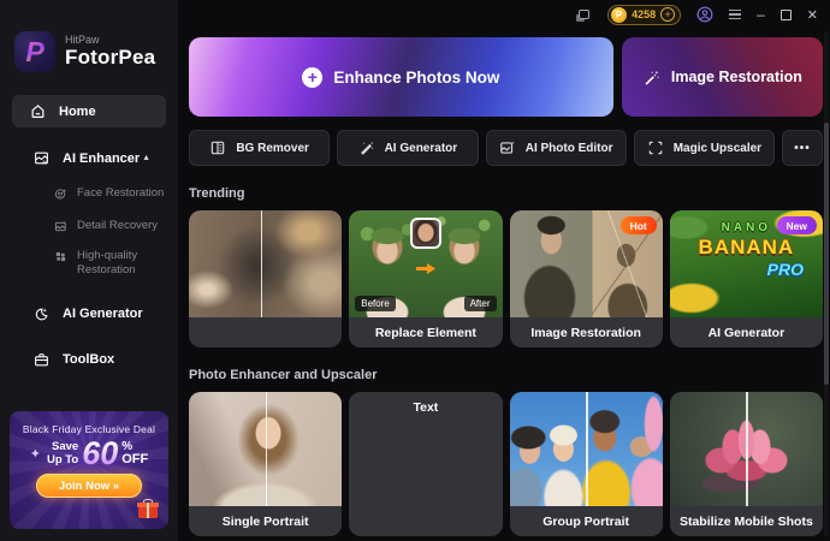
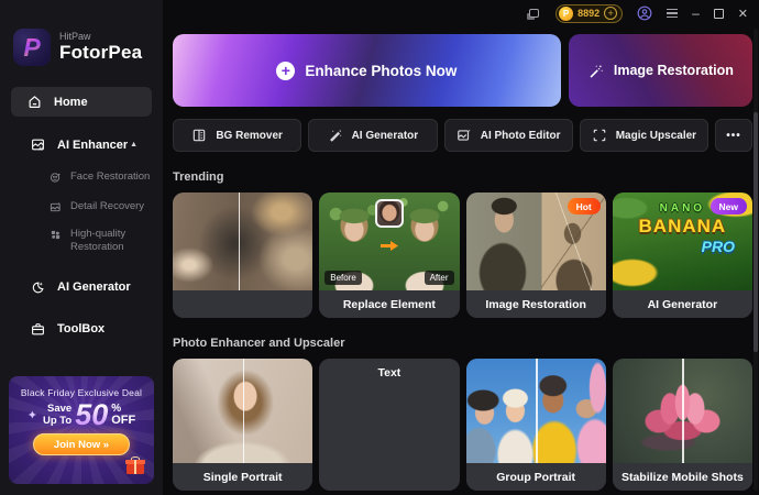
  P
  HitPaw
  FotorPea
  Home
  AI Enhancer
  Face Restoration
  Detail Recovery
  High-quality Restoration
  AI Generator
  ToolBox
  Black Friday Exclusive Deal
  ✦
  Save
  Up To
- 60
+ 50
  %
  OFF
  Join Now »
  P
- 4258
+ 8892
  +
  –
  ✕
  +
  Enhance Photos Now
  Image Restoration
  BG Remover
  AI Generator
  AI Photo Editor
  Magic Upscaler
  •••
  Trending
  Before
  After
  Replace Element
  Hot
  Image Restoration
  New
  NANO
  BANANA
  PRO
  AI Generator
  Photo Enhancer and Upscaler
  Single Portrait
  Text
  Group Portrait
  Stabilize Mobile Shots
